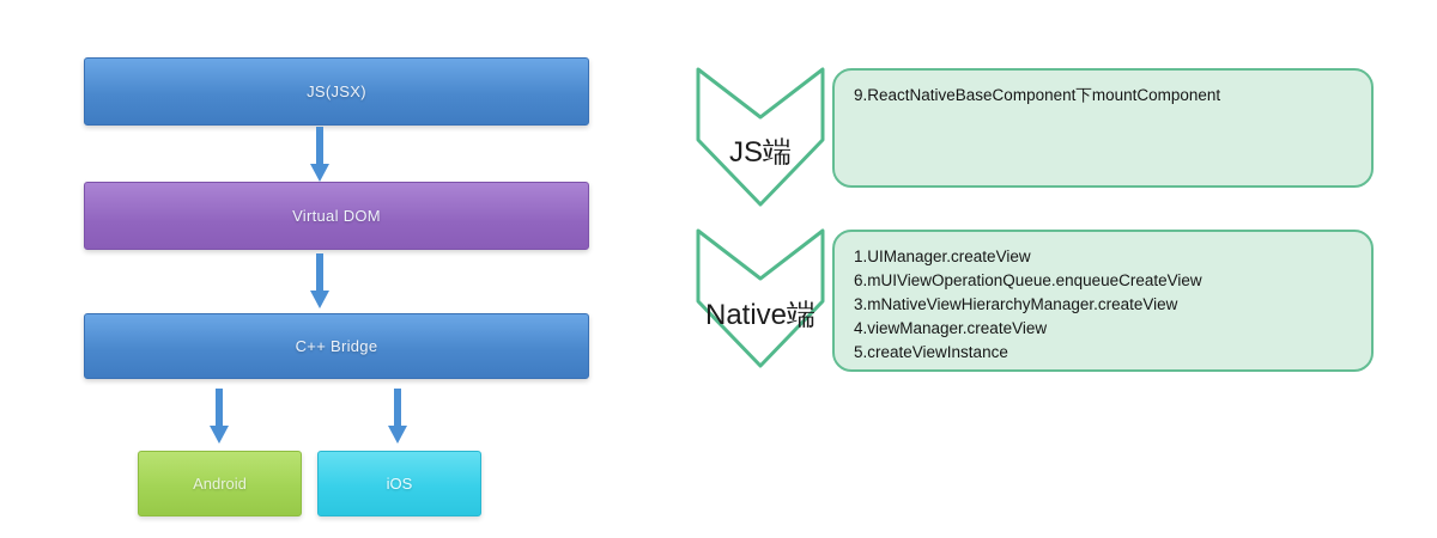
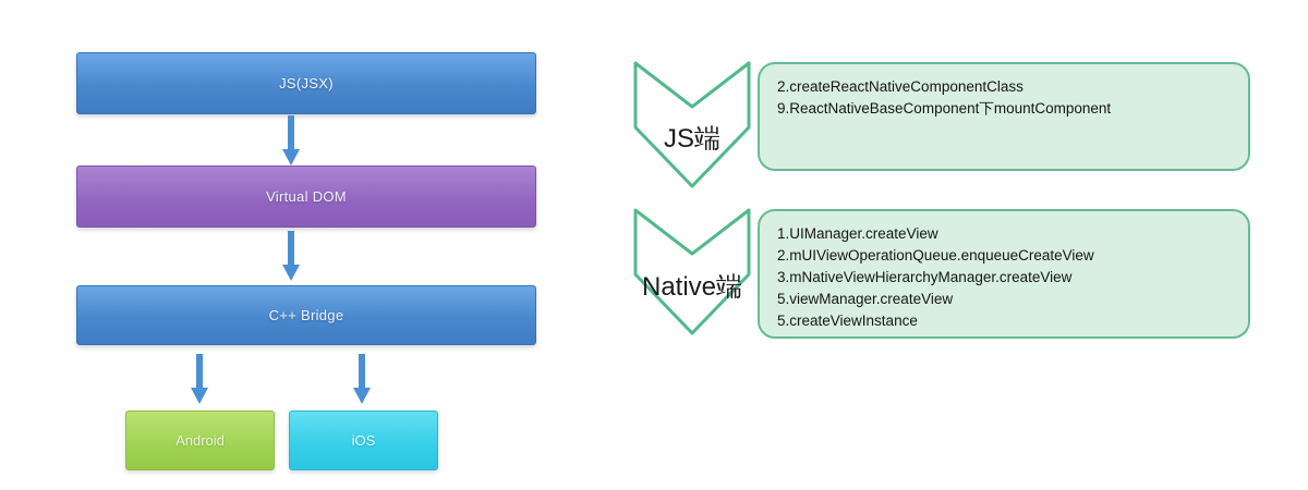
  JS(JSX)
  Virtual DOM
  C++ Bridge
  Android
  iOS
  JS端
+ 2.createReactNativeComponentClass
  9.ReactNativeBaseComponent下mountComponent
  Native端
  1.UIManager.createView
- 6.mUIViewOperationQueue.enqueueCreateView
+ 2.mUIViewOperationQueue.enqueueCreateView
  3.mNativeViewHierarchyManager.createView
- 4.viewManager.createView
+ 5.viewManager.createView
  5.createViewInstance
